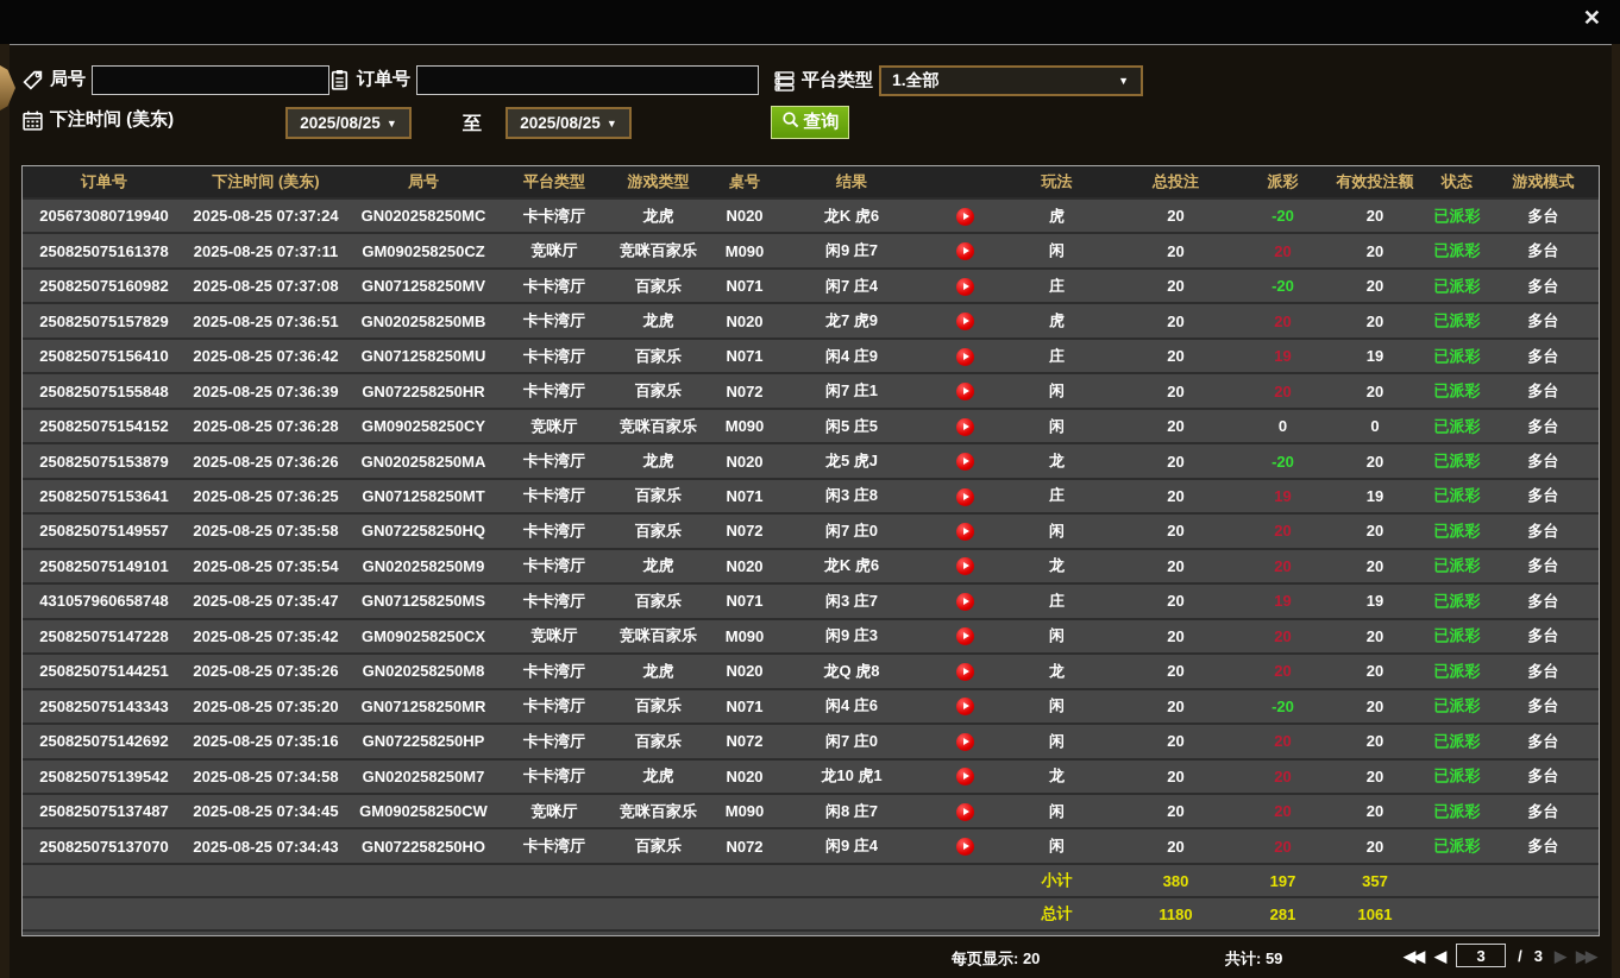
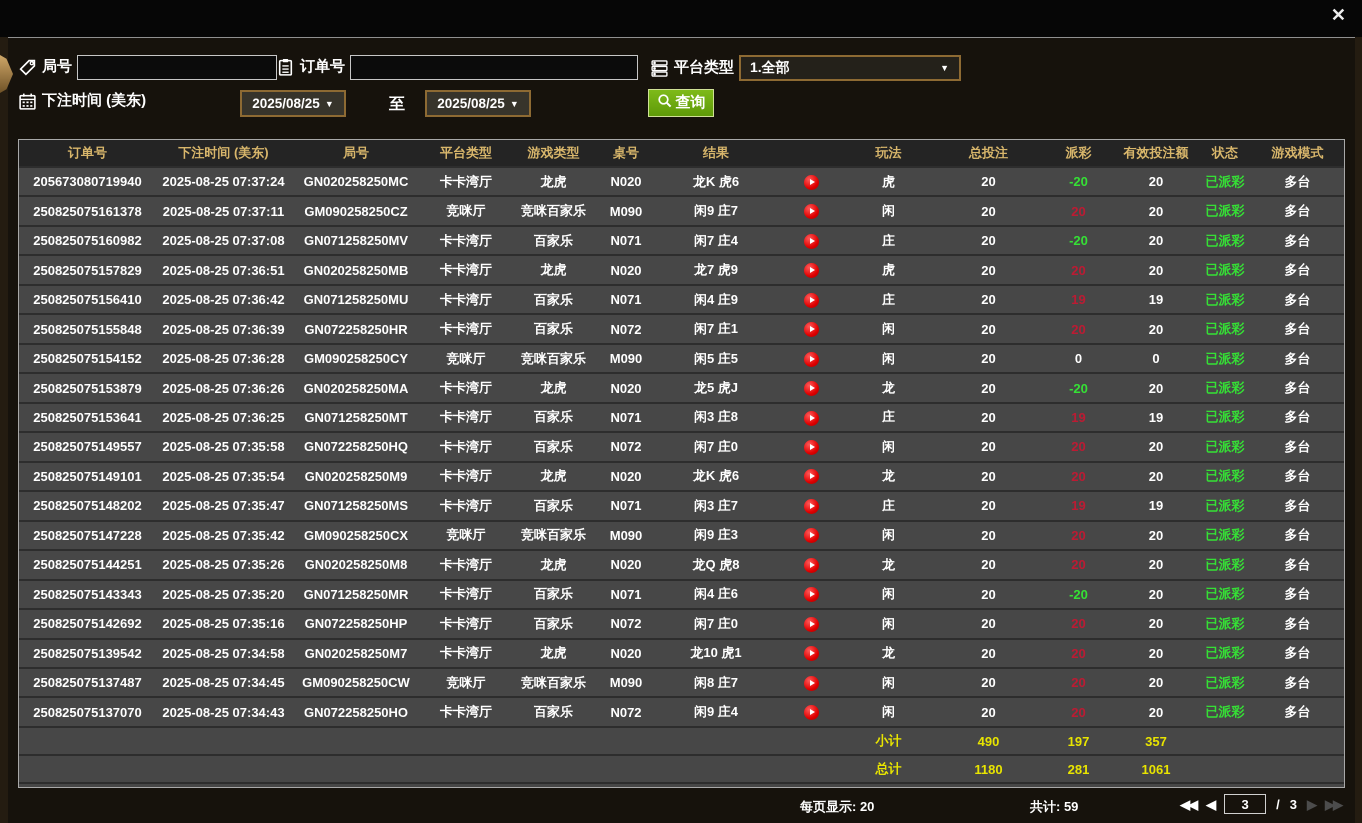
  ✕
  局号
  订单号
  平台类型
  1.全部
  ▼
  下注时间 (美东)
  2025/08/25
  ▼
  至
  2025/08/25
  ▼
  查询
  订单号	下注时间 (美东)	局号	平台类型	游戏类型	桌号	结果		玩法	总投注	派彩	有效投注额	状态	游戏模式
  205673080719940	2025-08-25 07:37:24	GN020258250MC	卡卡湾厅	龙虎	N020	龙K 虎6		虎	20	-20	20	已派彩	多台
  250825075161378	2025-08-25 07:37:11	GM090258250CZ	竞咪厅	竞咪百家乐	M090	闲9 庄7		闲	20	20	20	已派彩	多台
  250825075160982	2025-08-25 07:37:08	GN071258250MV	卡卡湾厅	百家乐	N071	闲7 庄4		庄	20	-20	20	已派彩	多台
  250825075157829	2025-08-25 07:36:51	GN020258250MB	卡卡湾厅	龙虎	N020	龙7 虎9		虎	20	20	20	已派彩	多台
  250825075156410	2025-08-25 07:36:42	GN071258250MU	卡卡湾厅	百家乐	N071	闲4 庄9		庄	20	19	19	已派彩	多台
  250825075155848	2025-08-25 07:36:39	GN072258250HR	卡卡湾厅	百家乐	N072	闲7 庄1		闲	20	20	20	已派彩	多台
  250825075154152	2025-08-25 07:36:28	GM090258250CY	竞咪厅	竞咪百家乐	M090	闲5 庄5		闲	20	0	0	已派彩	多台
  250825075153879	2025-08-25 07:36:26	GN020258250MA	卡卡湾厅	龙虎	N020	龙5 虎J		龙	20	-20	20	已派彩	多台
  250825075153641	2025-08-25 07:36:25	GN071258250MT	卡卡湾厅	百家乐	N071	闲3 庄8		庄	20	19	19	已派彩	多台
  250825075149557	2025-08-25 07:35:58	GN072258250HQ	卡卡湾厅	百家乐	N072	闲7 庄0		闲	20	20	20	已派彩	多台
  250825075149101	2025-08-25 07:35:54	GN020258250M9	卡卡湾厅	龙虎	N020	龙K 虎6		龙	20	20	20	已派彩	多台
- 431057960658748	2025-08-25 07:35:47	GN071258250MS	卡卡湾厅	百家乐	N071	闲3 庄7		庄	20	19	19	已派彩	多台
+ 250825075148202	2025-08-25 07:35:47	GN071258250MS	卡卡湾厅	百家乐	N071	闲3 庄7		庄	20	19	19	已派彩	多台
  250825075147228	2025-08-25 07:35:42	GM090258250CX	竞咪厅	竞咪百家乐	M090	闲9 庄3		闲	20	20	20	已派彩	多台
  250825075144251	2025-08-25 07:35:26	GN020258250M8	卡卡湾厅	龙虎	N020	龙Q 虎8		龙	20	20	20	已派彩	多台
  250825075143343	2025-08-25 07:35:20	GN071258250MR	卡卡湾厅	百家乐	N071	闲4 庄6		闲	20	-20	20	已派彩	多台
  250825075142692	2025-08-25 07:35:16	GN072258250HP	卡卡湾厅	百家乐	N072	闲7 庄0		闲	20	20	20	已派彩	多台
  250825075139542	2025-08-25 07:34:58	GN020258250M7	卡卡湾厅	龙虎	N020	龙10 虎1		龙	20	20	20	已派彩	多台
  250825075137487	2025-08-25 07:34:45	GM090258250CW	竞咪厅	竞咪百家乐	M090	闲8 庄7		闲	20	20	20	已派彩	多台
  250825075137070	2025-08-25 07:34:43	GN072258250HO	卡卡湾厅	百家乐	N072	闲9 庄4		闲	20	20	20	已派彩	多台
- 	小计	380	197	357
+ 	小计	490	197	357
  	总计	1180	281	1061
  每页显示: 20
  共计: 59
  ◀◀
  ◀
  3
  /
  3
  ▶
  ▶▶
